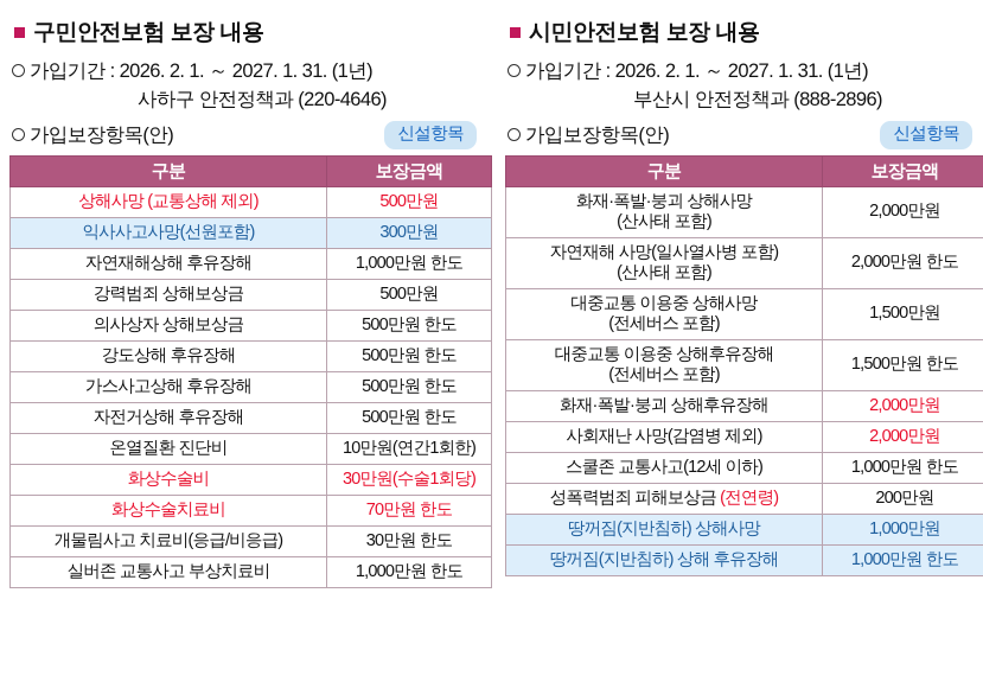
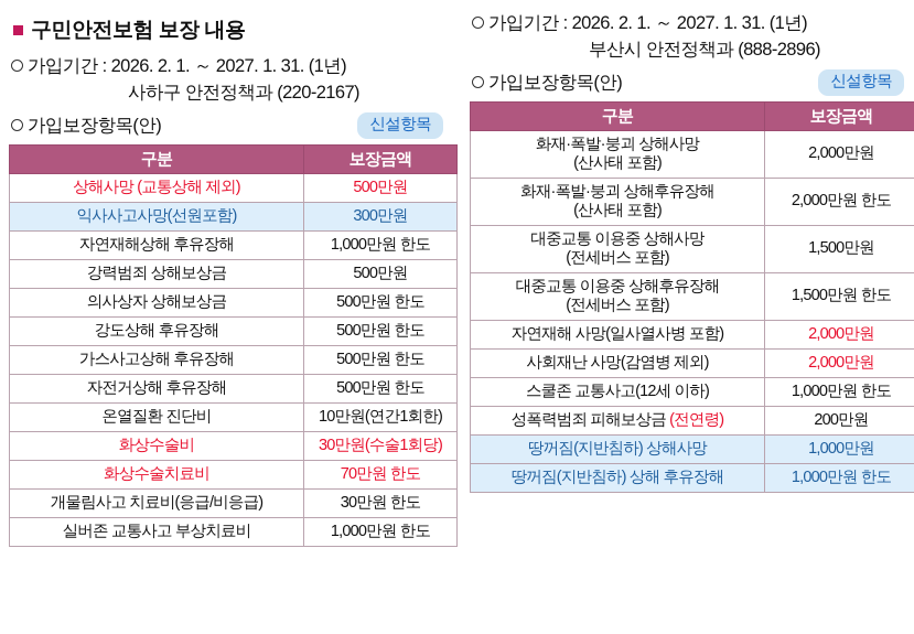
  구민안전보험 보장 내용
  가입기간 :
  2026. 2. 1. ～ 2027. 1. 31. (1년)
- 사하구 안전정책과 (220-4646)
+ 사하구 안전정책과 (220-2167)
  가입보장항목(안)
  신설항목
  구분	보장금액
  상해사망 (교통상해 제외)	500만원
  익사사고사망(선원포함)	300만원
  자연재해상해 후유장해	1,000만원 한도
  강력범죄 상해보상금	500만원
  의사상자 상해보상금	500만원 한도
  강도상해 후유장해	500만원 한도
  가스사고상해 후유장해	500만원 한도
  자전거상해 후유장해	500만원 한도
  온열질환 진단비	10만원(연간1회한)
  화상수술비	30만원(수술1회당)
  화상수술치료비	70만원 한도
  개물림사고 치료비(응급/비응급)	30만원 한도
  실버존 교통사고 부상치료비	1,000만원 한도
- 시민안전보험 보장 내용
  가입기간 :
  2026. 2. 1. ～ 2027. 1. 31. (1년)
  부산시 안전정책과 (888-2896)
  가입보장항목(안)
  신설항목
  구분	보장금액
  화재·폭발·붕괴 상해사망(산사태 포함)	2,000만원
- 자연재해 사망(일사열사병 포함)(산사태 포함)	2,000만원 한도
+ 화재·폭발·붕괴 상해후유장해(산사태 포함)	2,000만원 한도
  대중교통 이용중 상해사망(전세버스 포함)	1,500만원
  대중교통 이용중 상해후유장해(전세버스 포함)	1,500만원 한도
- 화재·폭발·붕괴 상해후유장해	2,000만원
+ 자연재해 사망(일사열사병 포함)	2,000만원
  사회재난 사망(감염병 제외)	2,000만원
  스쿨존 교통사고(12세 이하)	1,000만원 한도
  성폭력범죄 피해보상금 (전연령)	200만원
  땅꺼짐(지반침하) 상해사망	1,000만원
  땅꺼짐(지반침하) 상해 후유장해	1,000만원 한도
